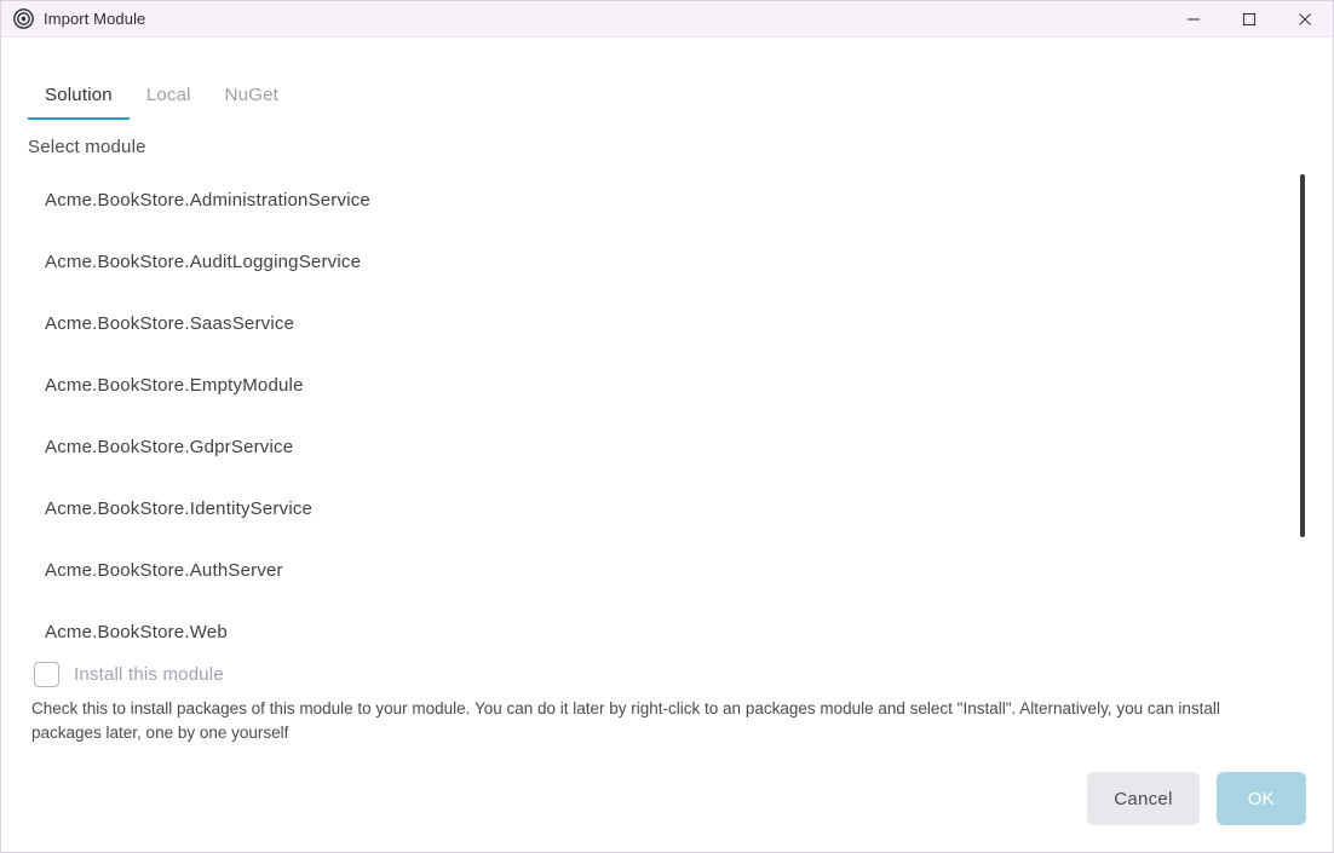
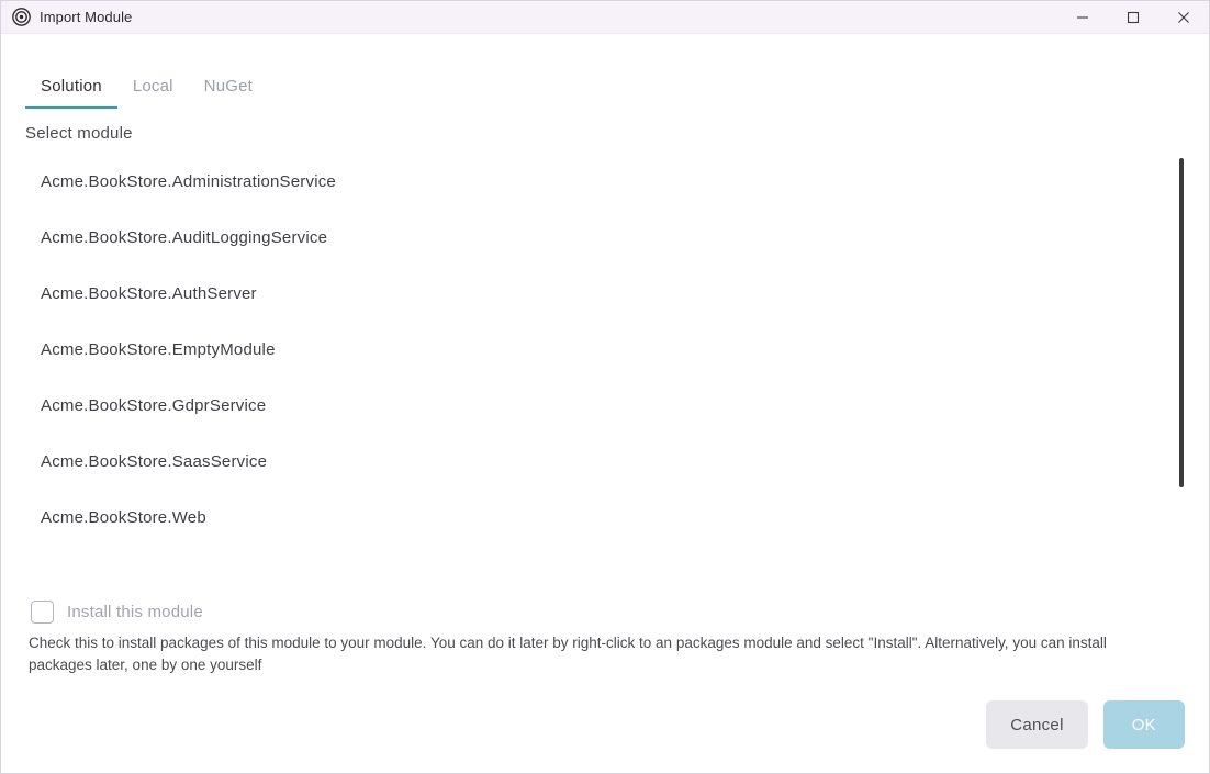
  Import Module
  Solution
  Local
  NuGet
  Select module
  Acme.BookStore.AdministrationService
  Acme.BookStore.AuditLoggingService
- Acme.BookStore.SaasService
+ Acme.BookStore.AuthServer
  Acme.BookStore.EmptyModule
  Acme.BookStore.GdprService
- Acme.BookStore.IdentityService
- Acme.BookStore.AuthServer
+ Acme.BookStore.SaasService
  Acme.BookStore.Web
  Install this module
  Check this to install packages of this module to your module. You can do it later by right-click to an packages module and select "Install". Alternatively, you can install packages later, one by one yourself
  Cancel
  OK
